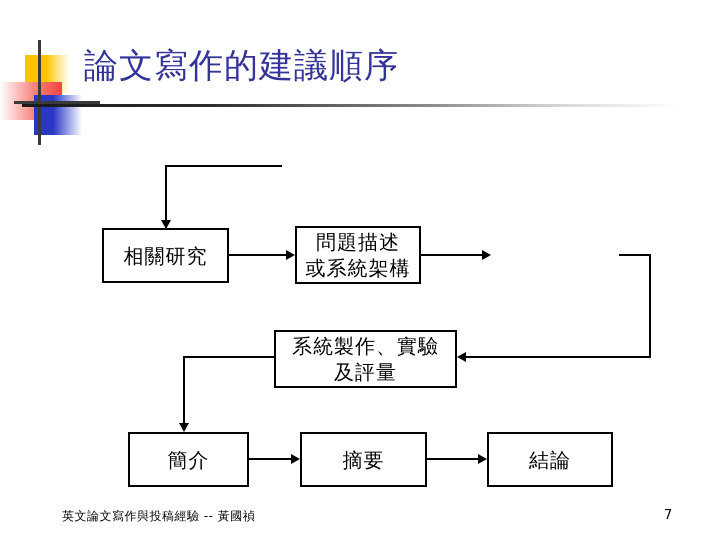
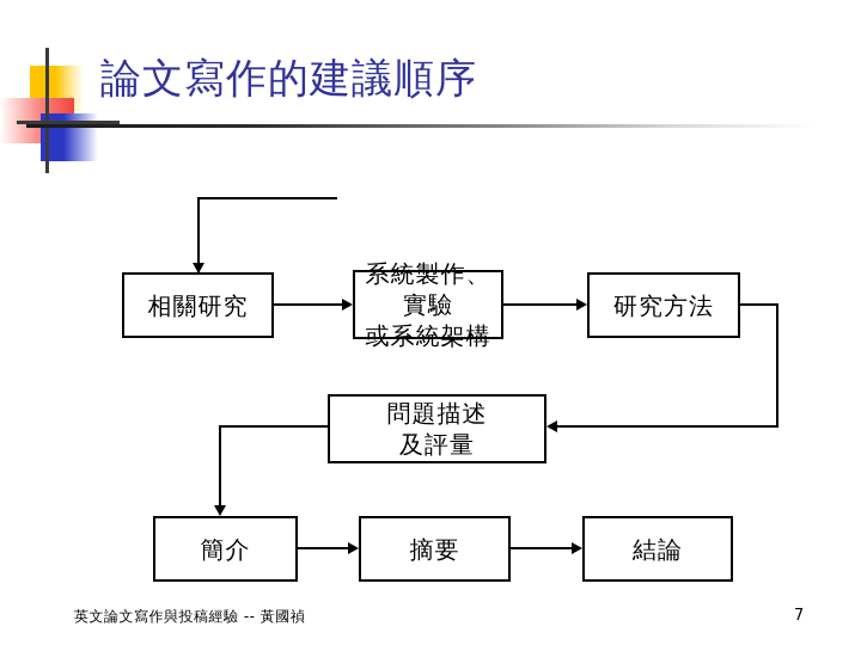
  論文寫作的建議順序
  相關研究
- 問題描述
+ 系統製作、實驗
  或系統架構
+ 研究方法
- 系統製作、實驗
+ 問題描述
  及評量
  簡介
  摘要
  結論
  英文論文寫作與投稿經驗 -- 黃國禎
  7
